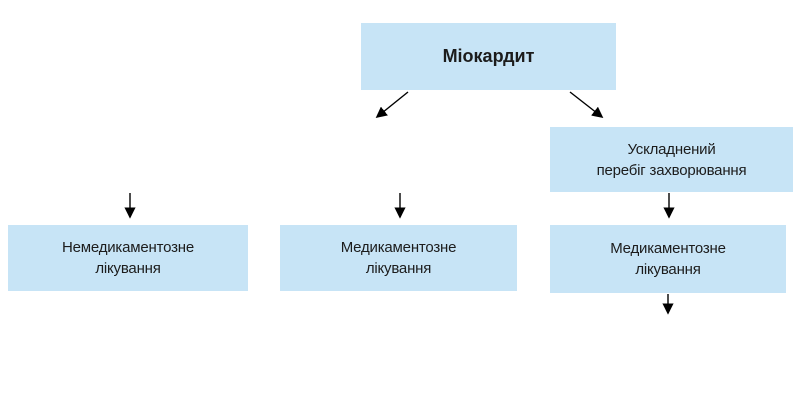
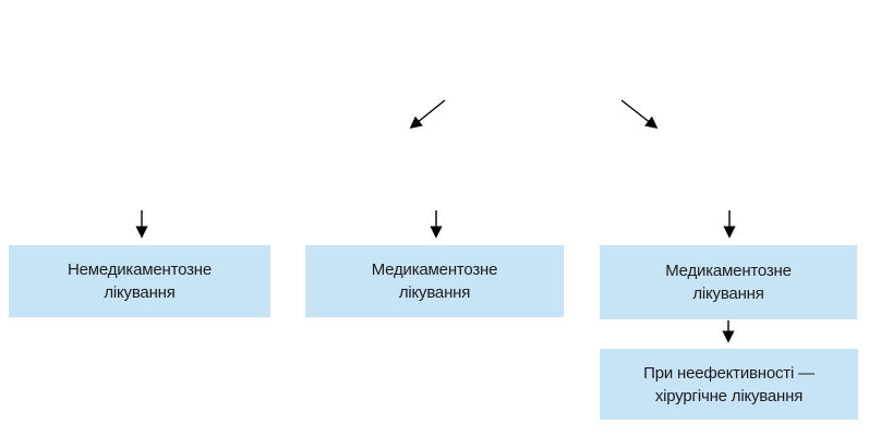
- Міокардит
- Ускладнений
- перебіг захворювання
  Немедикаментозне
  лікування
  Медикаментозне
  лікування
  Медикаментозне
  лікування
+ При неефективності —
+ хірургічне лікування
